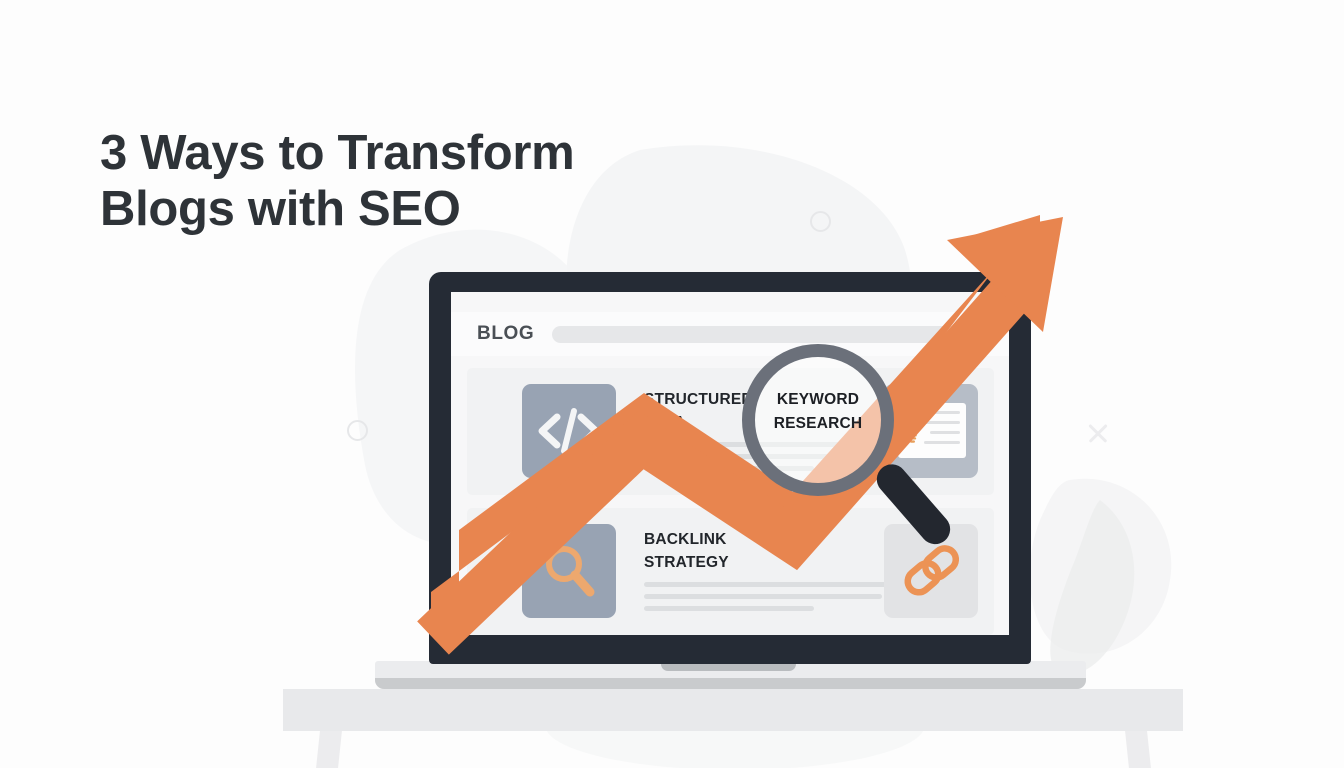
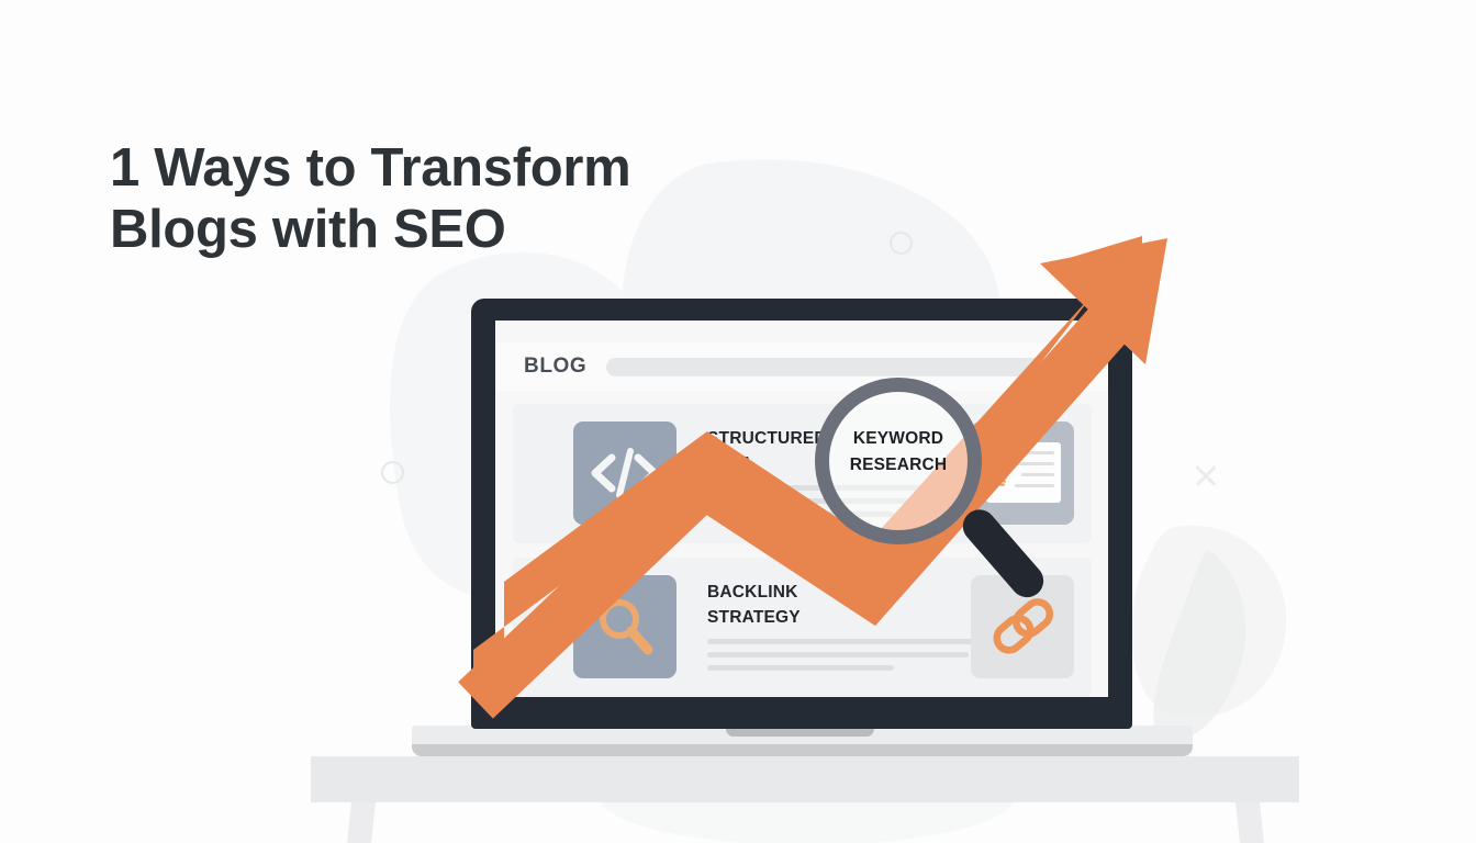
- 3 Ways to Transform
+ 1 Ways to Transform
  Blogs with SEO
  BLOG
  TRUCTURED
  BACKLINK
  STRATEGY
  KEYWORD
  RESEARCH
